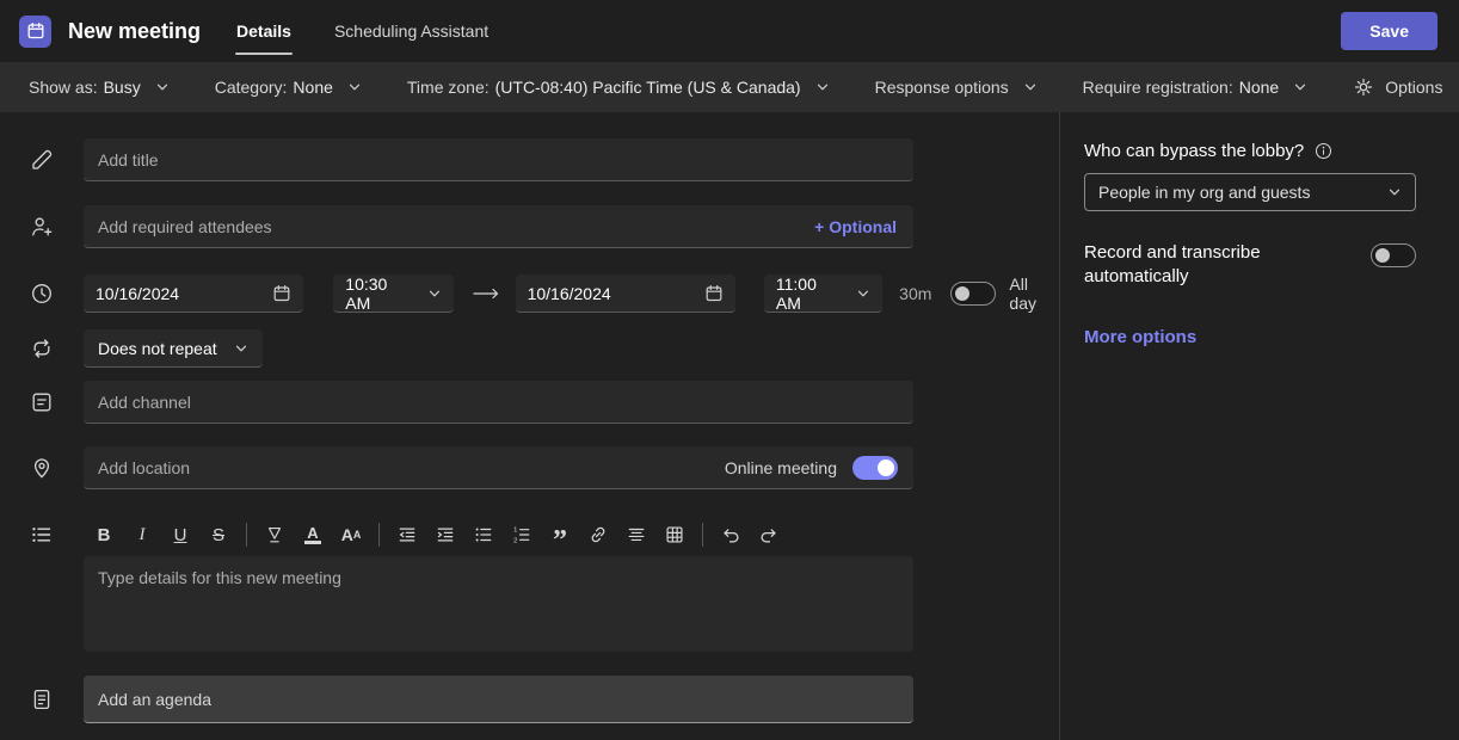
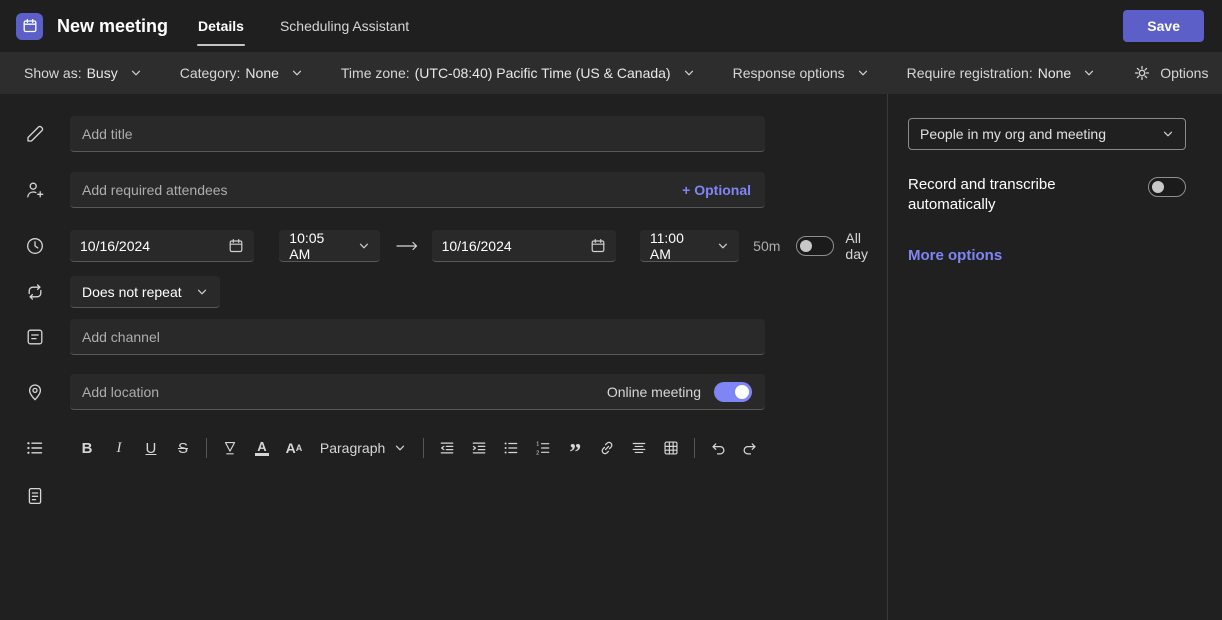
  New meeting
  Details
  Scheduling Assistant
  Save
  Show as:
  Busy
  Category:
  None
  Time zone:
  (UTC-08:40) Pacific Time (US & Canada)
  Response options
  Require registration:
  None
  Options
  Add title
  Add required attendees
  + Optional
  10/16/2024
- 10:30 AM
+ 10:05 AM
  10/16/2024
  11:00 AM
- 30m
+ 50m
  All day
  Does not repeat
  Add channel
  Add location
  Online meeting
  B
  I
  U
  S
  A
  A
  A
+ Paragraph
  ”
- Type details for this new meeting
- Add an agenda
- Who can bypass the lobby?
- People in my org and guests
+ People in my org and meeting
  Record and transcribe automatically
  More options
